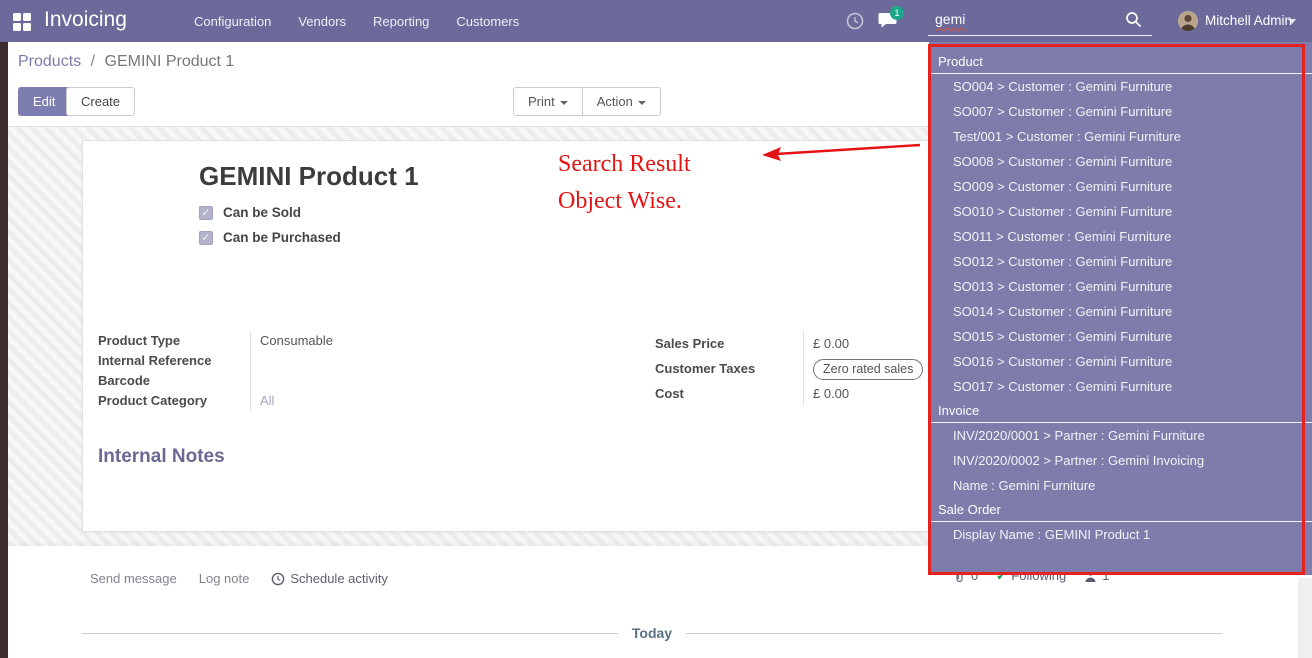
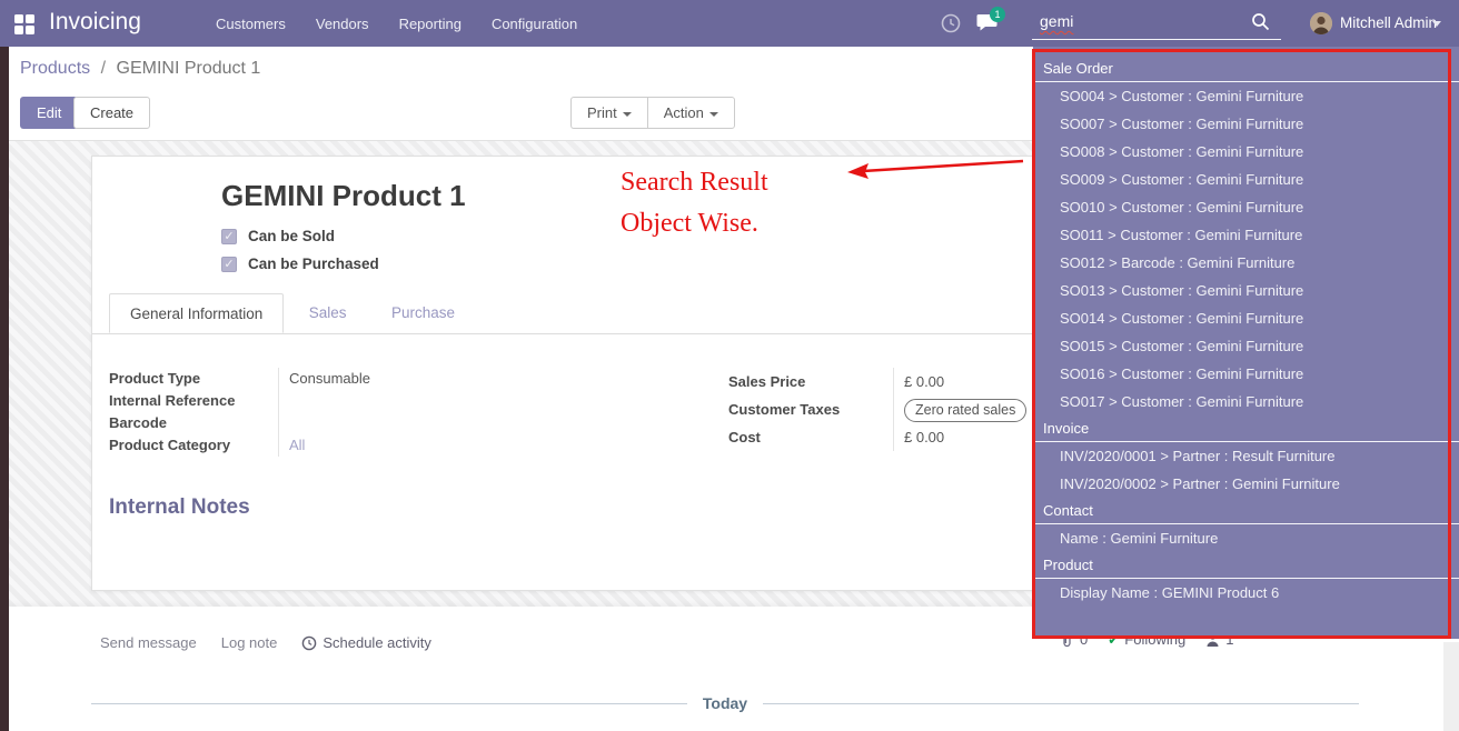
  Invoicing
- Configuration
+ Customers
  Vendors
  Reporting
- Customers
+ Configuration
  1
  gemi
  Mitchell Admin
  Products / GEMINI Product 1
  Edit
  Create
  Print
  Action
  GEMINI Product 1
  ✓
  Can be Sold
  ✓
  Can be Purchased
+ General Information Sales Purchase
  Product Type
  Internal Reference
  Barcode
  Product Category
  Consumable
  All
  Sales Price
  Customer Taxes
  Cost
  £ 0.00
  Zero rated sales
  £ 0.00
  Internal Notes
  Search Result
  Object Wise.
  Send message
  Log note
  Schedule activity
  0
  ✔
  Following
  1
  Today
- Product
+ Sale Order
  SO004 > Customer : Gemini Furniture
  SO007 > Customer : Gemini Furniture
- Test/001 > Customer : Gemini Furniture
  SO008 > Customer : Gemini Furniture
  SO009 > Customer : Gemini Furniture
  SO010 > Customer : Gemini Furniture
  SO011 > Customer : Gemini Furniture
- SO012 > Customer : Gemini Furniture
+ SO012 > Barcode : Gemini Furniture
  SO013 > Customer : Gemini Furniture
  SO014 > Customer : Gemini Furniture
  SO015 > Customer : Gemini Furniture
  SO016 > Customer : Gemini Furniture
  SO017 > Customer : Gemini Furniture
  Invoice
- INV/2020/0001 > Partner : Gemini Furniture
+ INV/2020/0001 > Partner : Result Furniture
- INV/2020/0002 > Partner : Gemini Invoicing
+ INV/2020/0002 > Partner : Gemini Furniture
+ Contact
  Name : Gemini Furniture
- Sale Order
+ Product
- Display Name : GEMINI Product 1
+ Display Name : GEMINI Product 6
